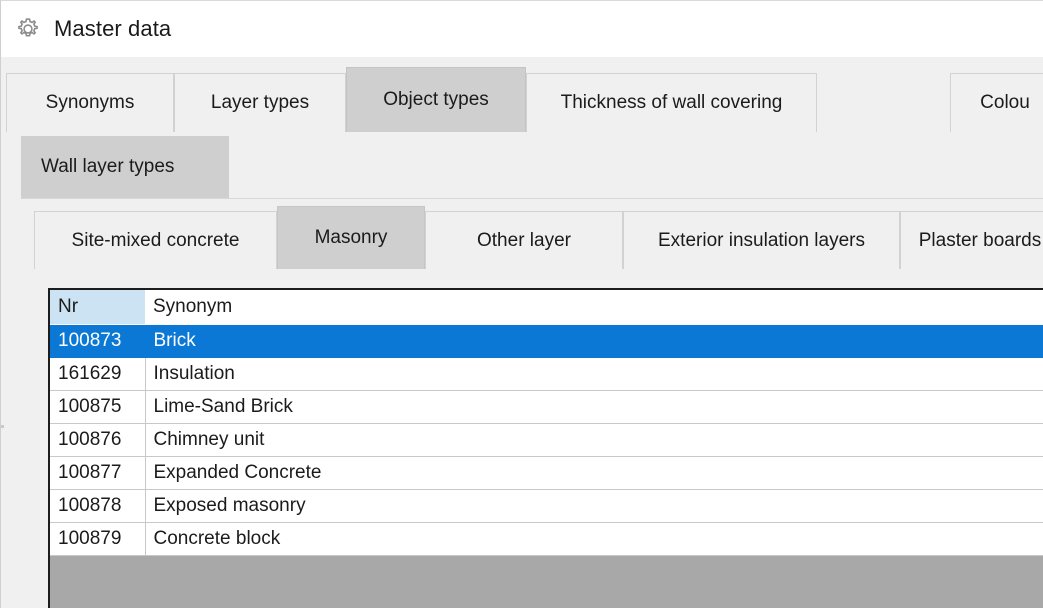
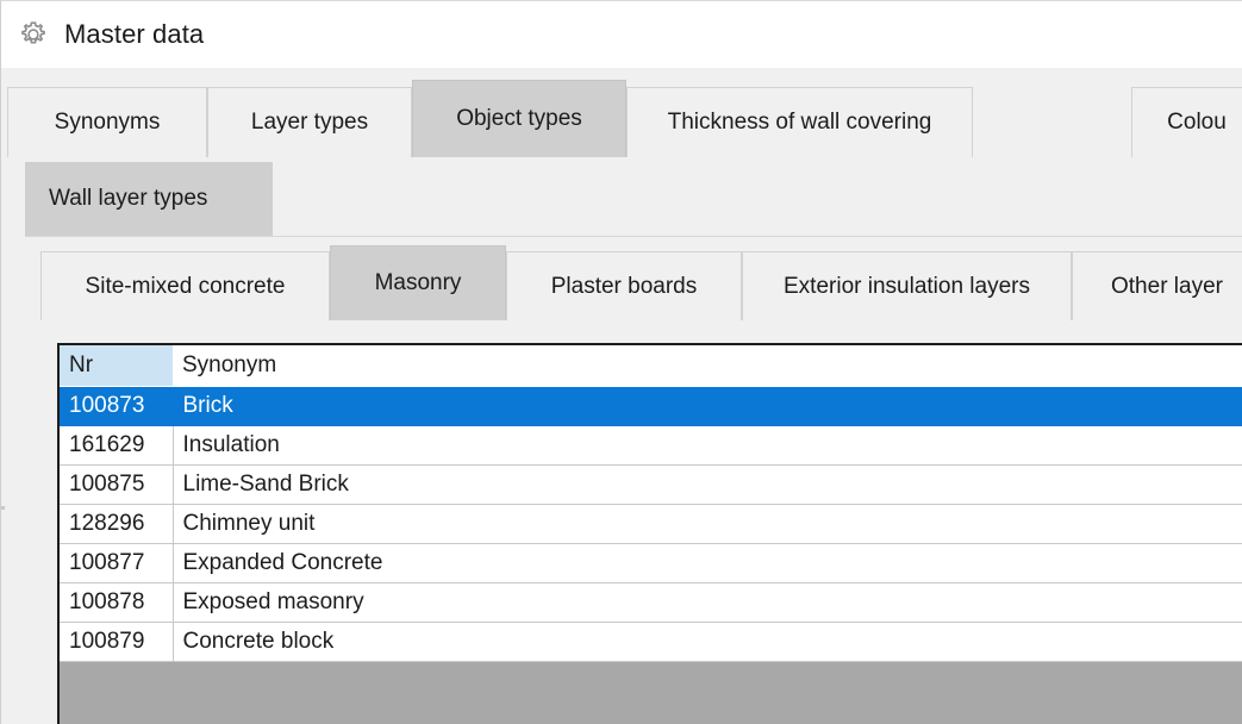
  Master data
  Synonyms
  Layer types
  Object types
  Thickness of wall covering
  Colou
  Wall layer types
  Site-mixed concrete
  Masonry
- Other layer
+ Plaster boards
  Exterior insulation layers
- Plaster boards
+ Other layer
  Nr	Synonym
  100873	Brick
  161629	Insulation
  100875	Lime-Sand Brick
- 100876	Chimney unit
+ 128296	Chimney unit
  100877	Expanded Concrete
  100878	Exposed masonry
  100879	Concrete block
